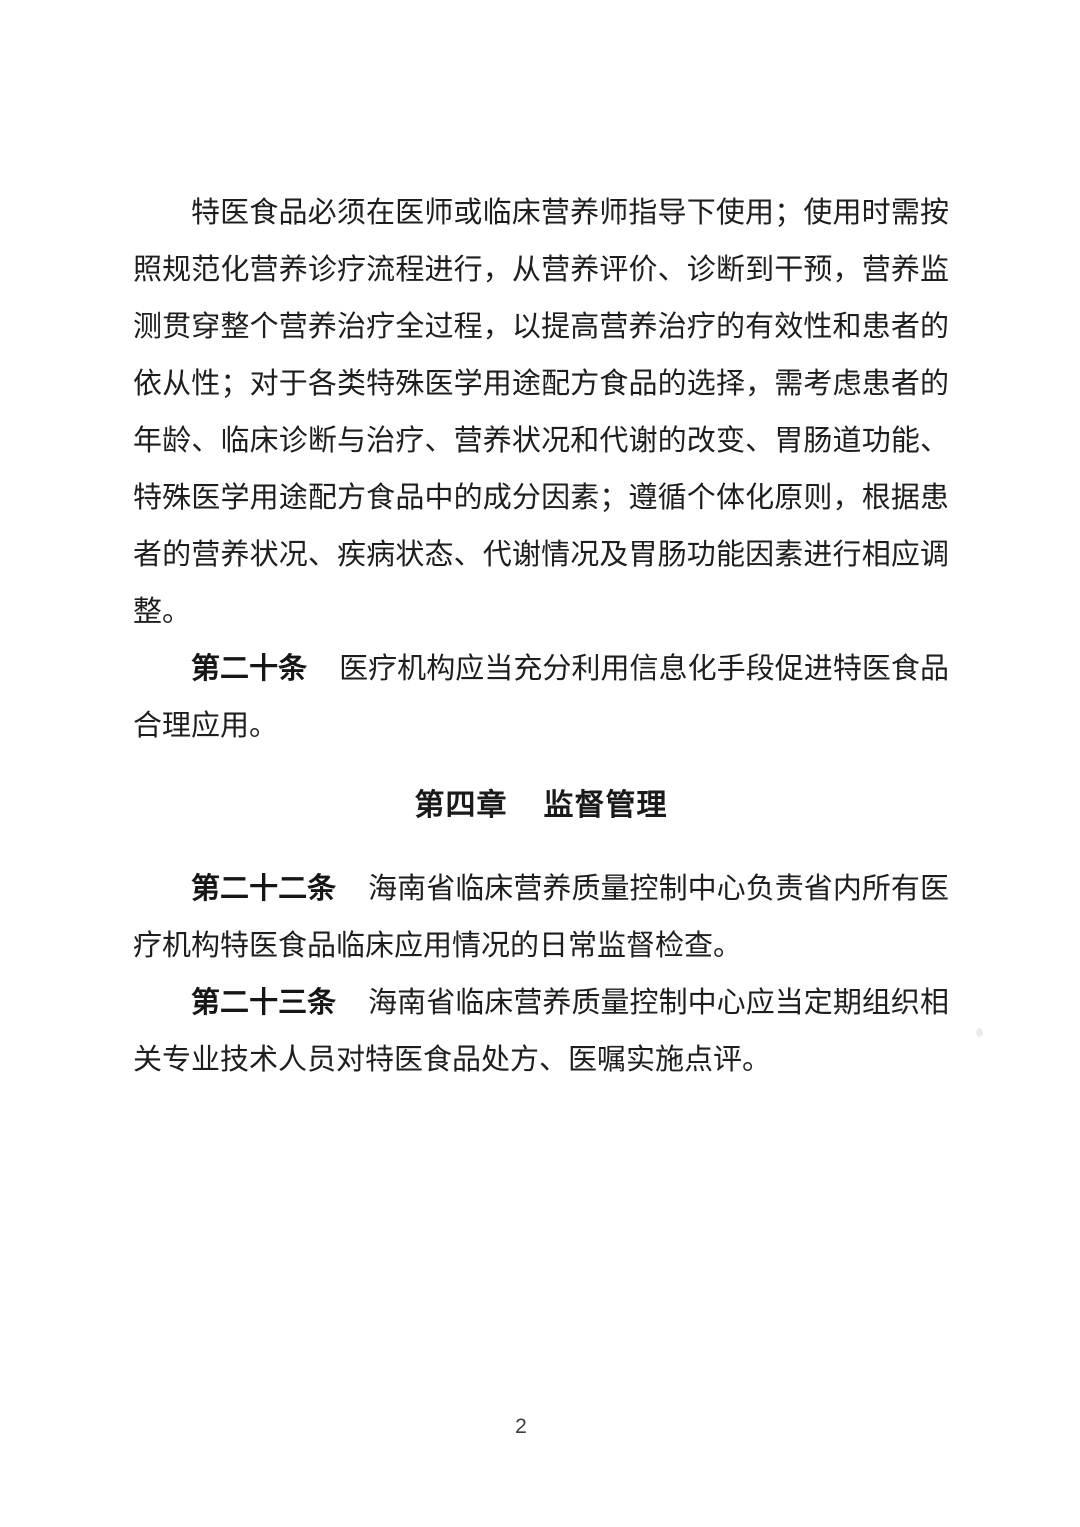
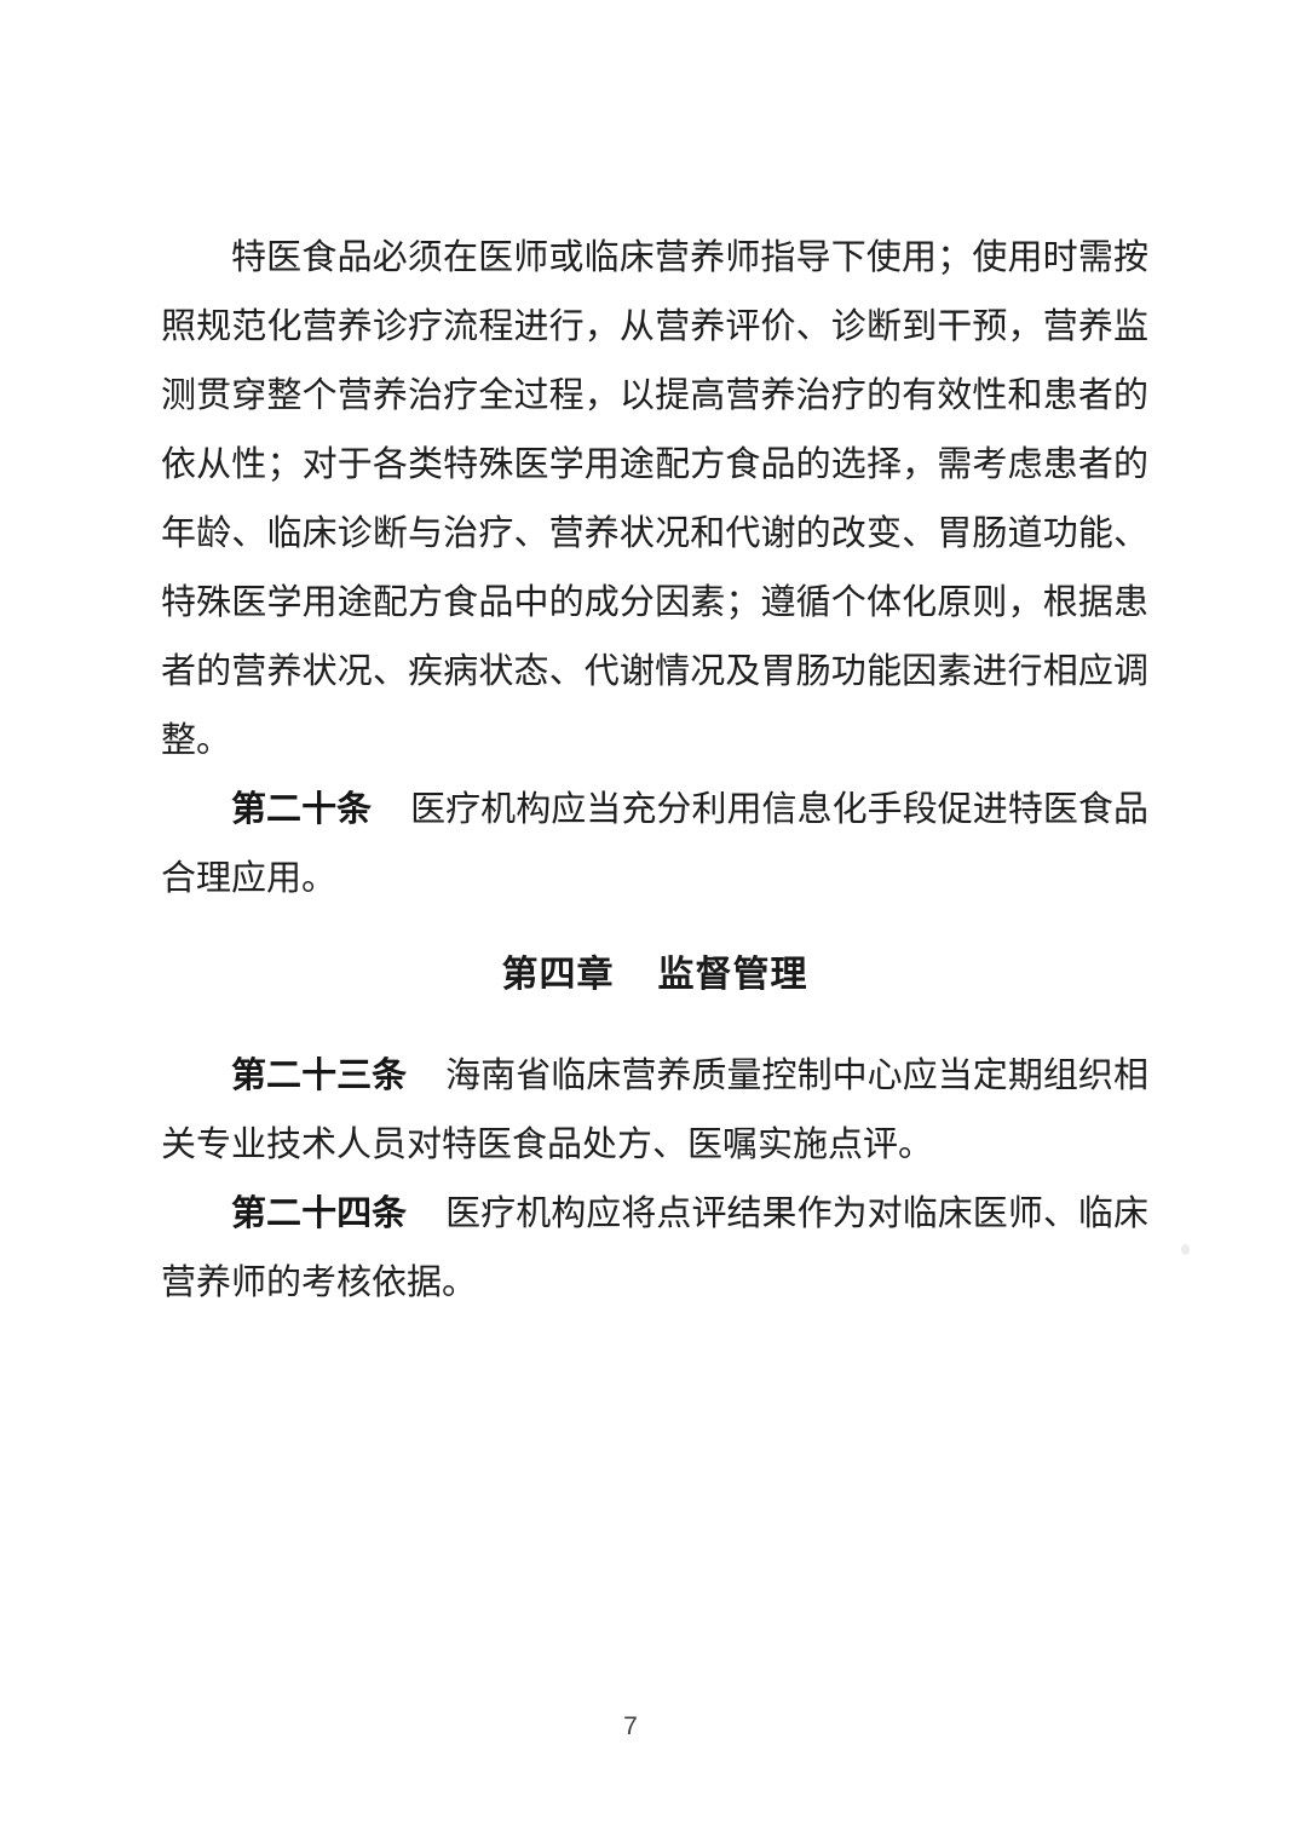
  特医食品必须在医师或临床营养师指导下使用；使用时需按照规范化营养诊疗流程进行，从营养评价、诊断到干预，营养监测贯穿整个营养治疗全过程，以提高营养治疗的有效性和患者的依从性；对于各类特殊医学用途配方食品的选择，需考虑患者的年龄、临床诊断与治疗、营养状况和代谢的改变、胃肠道功能、特殊医学用途配方食品中的成分因素；遵循个体化原则，根据患者的营养状况、疾病状态、代谢情况及胃肠功能因素进行相应调整。
  第二十条 医疗机构应当充分利用信息化手段促进特医食品合理应用。
  第四章 监督管理
- 第二十二条 海南省临床营养质量控制中心负责省内所有医疗机构特医食品临床应用情况的日常监督检查。
  第二十三条 海南省临床营养质量控制中心应当定期组织相关专业技术人员对特医食品处方、医嘱实施点评。
+ 第二十四条 医疗机构应将点评结果作为对临床医师、临床营养师的考核依据。
- 2
+ 7
